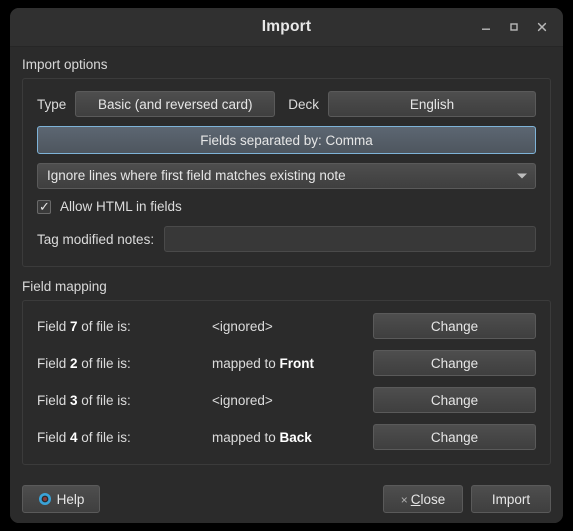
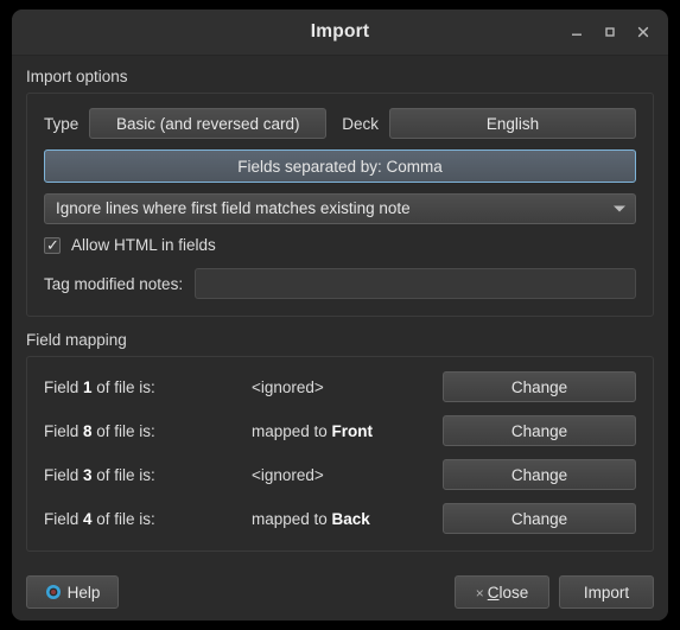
  Import
  Import options
  Type
  Basic (and reversed card)
  Deck
  English
  Fields separated by: Comma
  Ignore lines where first field matches existing note
  ✓
  Allow HTML in fields
  Tag modified notes:
  Field mapping
- Field 7 of file is:
+ Field 1 of file is:
  <ignored>
  Change
- Field 2 of file is:
+ Field 8 of file is:
  mapped to Front
  Change
  Field 3 of file is:
  <ignored>
  Change
  Field 4 of file is:
  mapped to Back
  Change
  Help
  × Close
  Import
